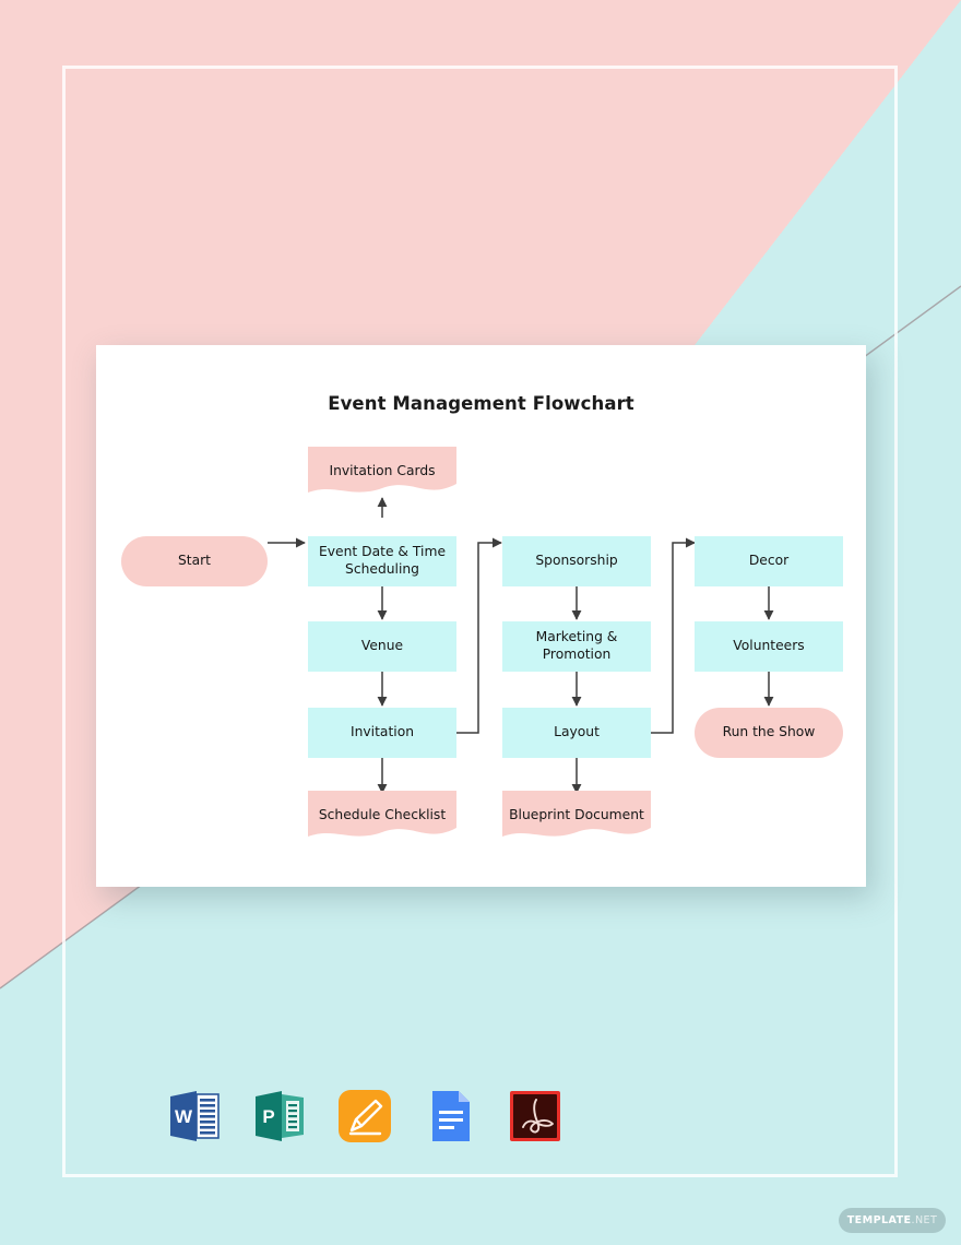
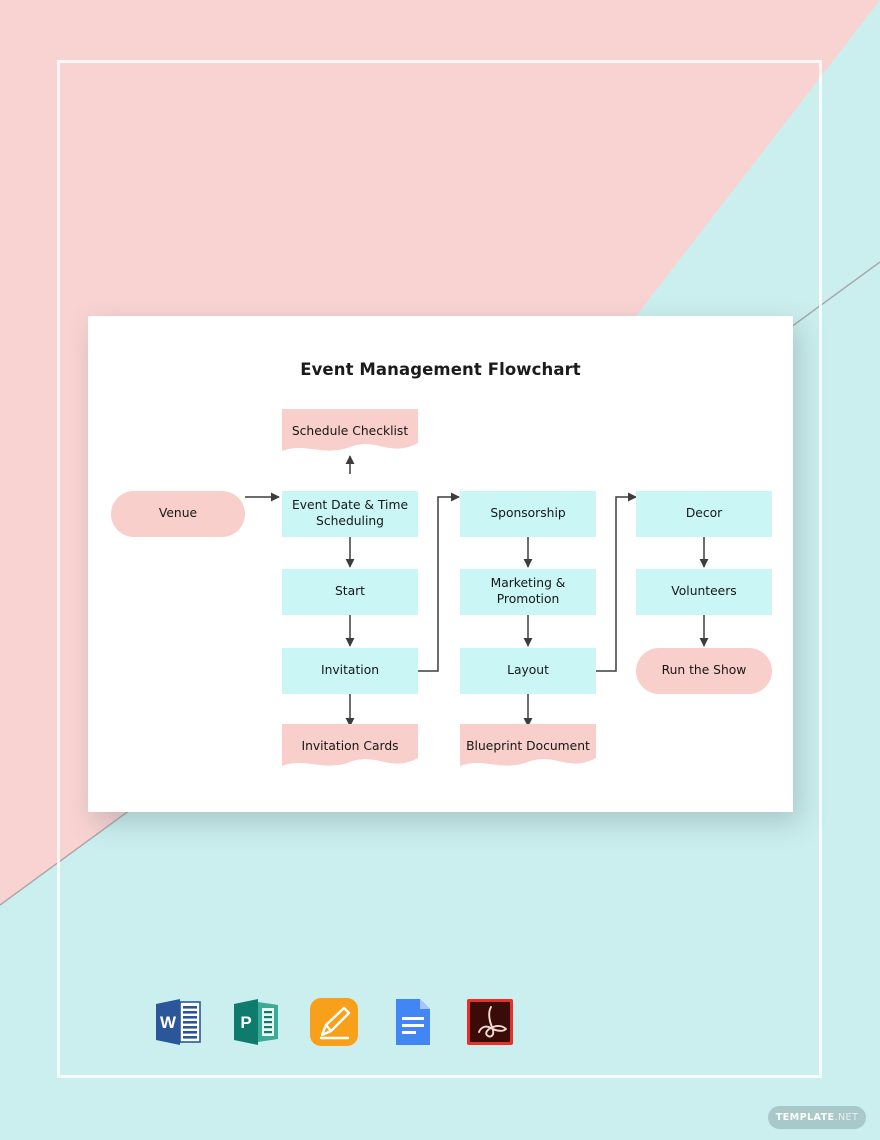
  Event Management Flowchart
- Invitation Cards
+ Schedule Checklist
- Start
+ Venue
  Event Date & Time Scheduling
- Venue
+ Start
  Invitation
- Schedule Checklist
+ Invitation Cards
  Sponsorship
  Marketing & Promotion
  Layout
  Blueprint Document
  Decor
  Volunteers
  Run the Show
  W
  P
  TEMPLATE
  .NET
